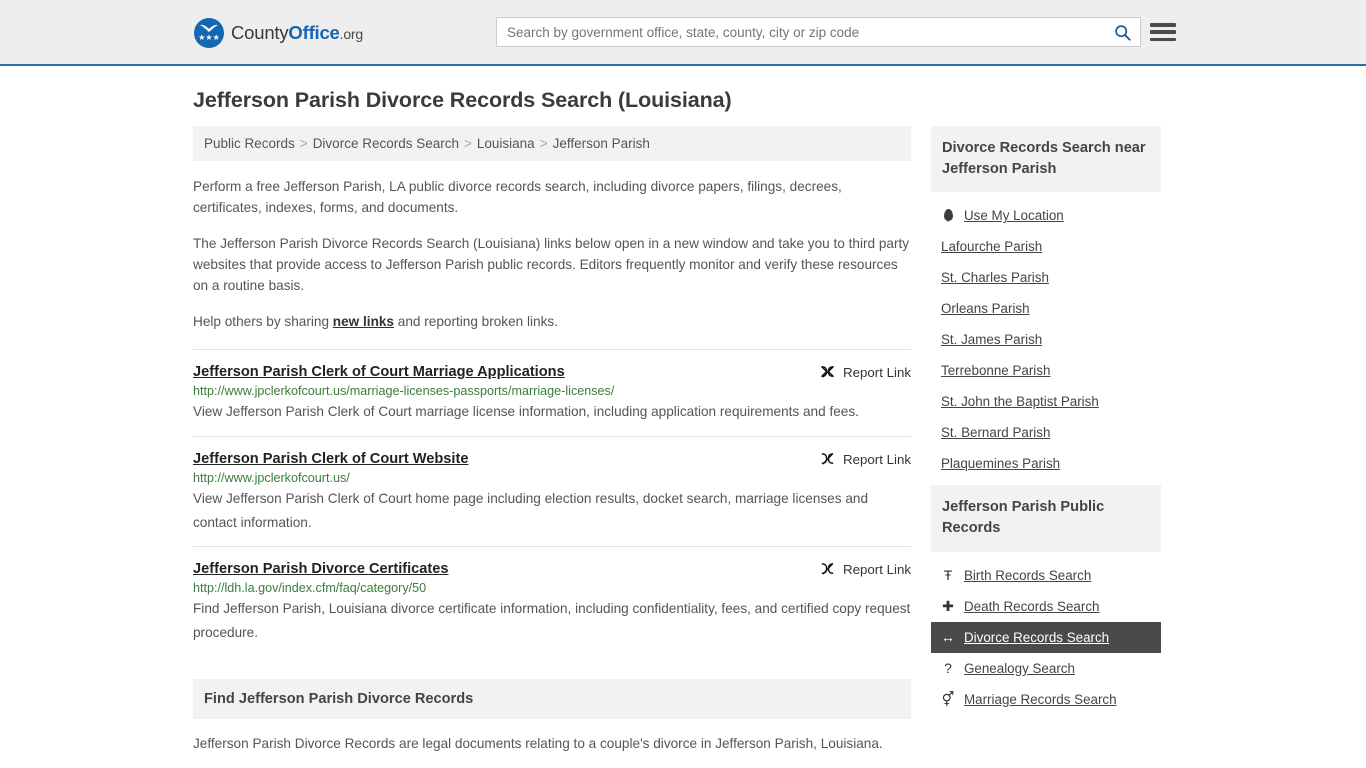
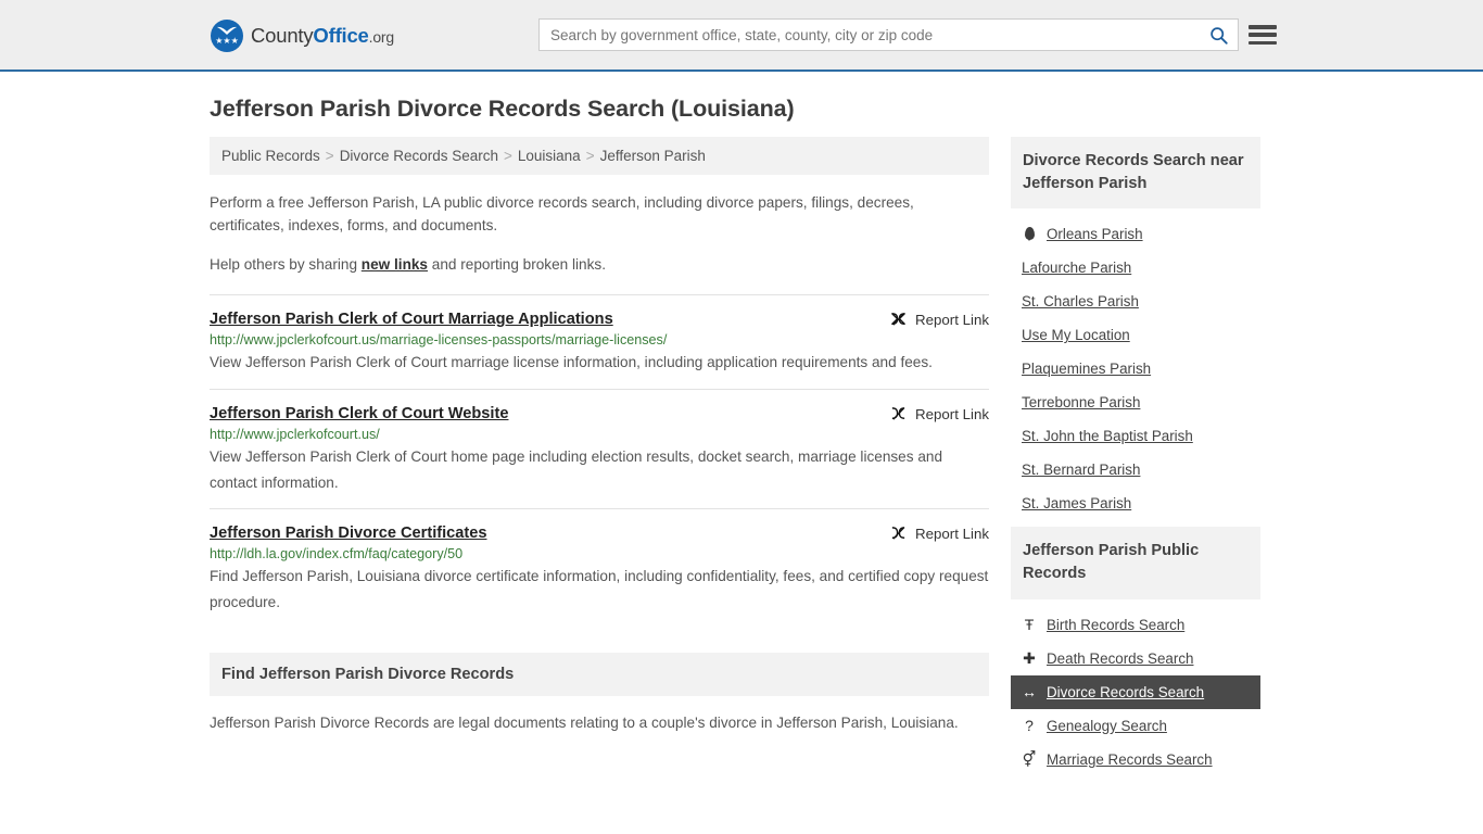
  ★★★
  CountyOffice.org
  Search by government office, state, county, city or zip code
  Jefferson Parish Divorce Records Search (Louisiana)
  Public Records > Divorce Records Search > Louisiana > Jefferson Parish
  Perform a free Jefferson Parish, LA public divorce records search, including divorce papers, filings, decrees, certificates, indexes, forms, and documents.
- The Jefferson Parish Divorce Records Search (Louisiana) links below open in a new window and take you to third party websites that provide access to Jefferson Parish public records. Editors frequently monitor and verify these resources on a routine basis.
  Help others by sharing new links and reporting broken links.
  Jefferson Parish Clerk of Court Marriage Applications
  Report Link
  http://www.jpclerkofcourt.us/marriage-licenses-passports/marriage-licenses/
  View Jefferson Parish Clerk of Court marriage license information, including application requirements and fees.
  Jefferson Parish Clerk of Court Website
  Report Link
  http://www.jpclerkofcourt.us/
  View Jefferson Parish Clerk of Court home page including election results, docket search, marriage licenses and contact information.
  Jefferson Parish Divorce Certificates
  Report Link
  http://ldh.la.gov/index.cfm/faq/category/50
  Find Jefferson Parish, Louisiana divorce certificate information, including confidentiality, fees, and certified copy request procedure.
  Find Jefferson Parish Divorce Records
  Jefferson Parish Divorce Records are legal documents relating to a couple's divorce in Jefferson Parish, Louisiana.
  Divorce Records Search near Jefferson Parish
- Use My Location
+ Orleans Parish
  Lafourche Parish
  St. Charles Parish
- Orleans Parish
+ Use My Location
- St. James Parish
+ Plaquemines Parish
  Terrebonne Parish
  St. John the Baptist Parish
  St. Bernard Parish
- Plaquemines Parish
+ St. James Parish
  Jefferson Parish Public Records
  Ŧ
  Birth Records Search
  ✚
  Death Records Search
  ↔
  Divorce Records Search
  ?
  Genealogy Search
  ⚥
  Marriage Records Search
